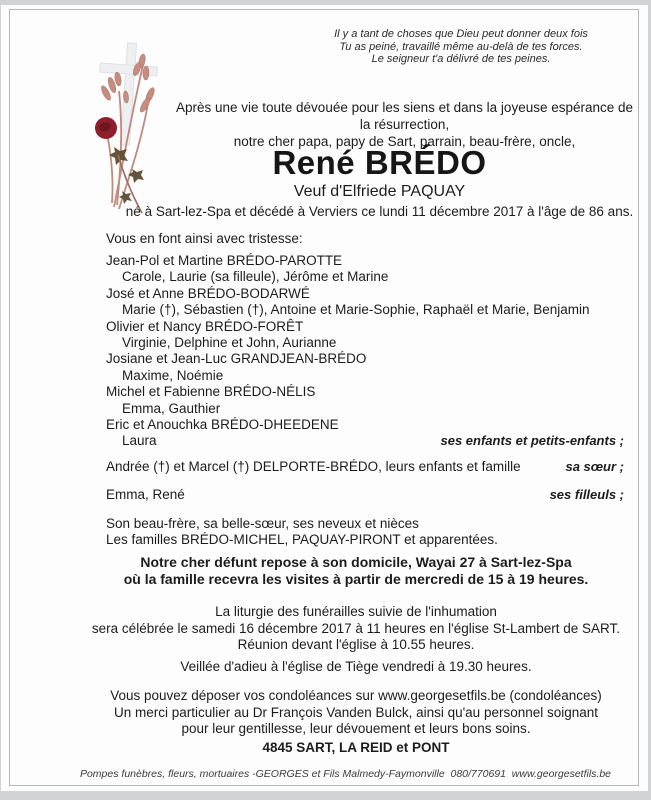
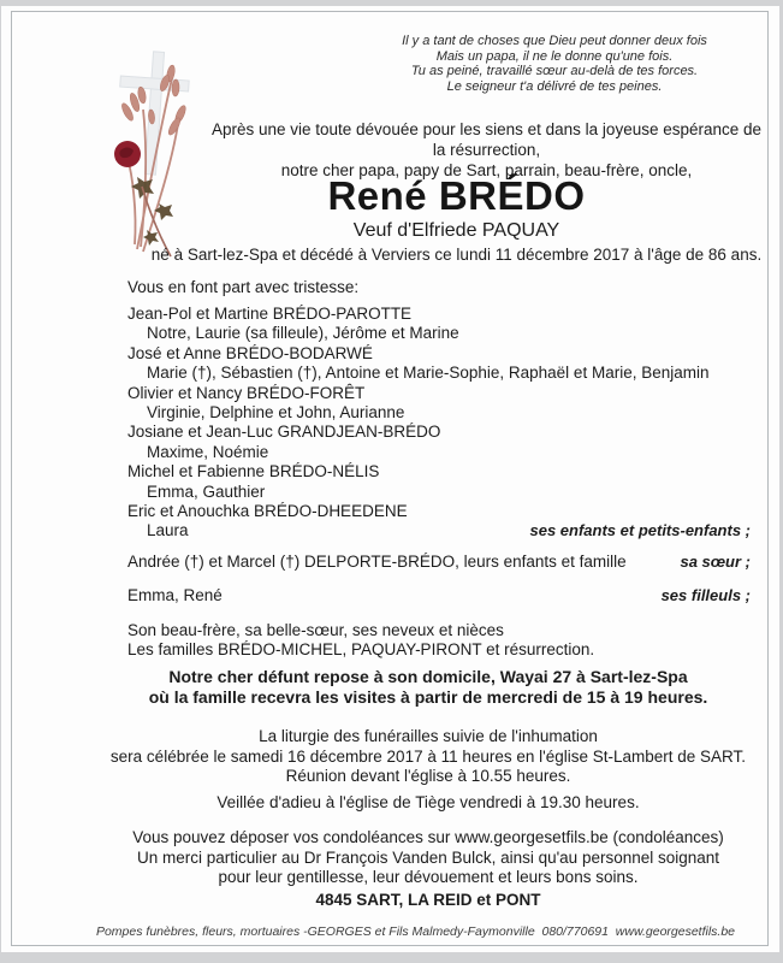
  Il y a tant de choses que Dieu peut donner deux fois
+ Mais un papa, il ne le donne qu'une fois.
- Tu as peiné, travaillé même au-delà de tes forces.
+ Tu as peiné, travaillé sœur au-delà de tes forces.
  Le seigneur t'a délivré de tes peines.
  Après une vie toute dévouée pour les siens et dans la joyeuse espérance de la résurrection,
  notre cher papa, papy de Sart, parrain, beau-frère, oncle,
  René BRÉDO
  Veuf d'Elfriede PAQUAY
  né à Sart-lez-Spa et décédé à Verviers ce lundi 11 décembre 2017 à l'âge de 86 ans.
- Vous en font ainsi avec tristesse:
+ Vous en font part avec tristesse:
  Jean-Pol et Martine BRÉDO-PAROTTE
- Carole, Laurie (sa filleule), Jérôme et Marine
+ Notre, Laurie (sa filleule), Jérôme et Marine
  José et Anne BRÉDO-BODARWÉ
  Marie (†), Sébastien (†), Antoine et Marie-Sophie, Raphaël et Marie, Benjamin
  Olivier et Nancy BRÉDO-FORÊT
  Virginie, Delphine et John, Aurianne
  Josiane et Jean-Luc GRANDJEAN-BRÉDO
  Maxime, Noémie
  Michel et Fabienne BRÉDO-NÉLIS
  Emma, Gauthier
  Eric et Anouchka BRÉDO-DHEEDENE
  Laura
  ses enfants et petits-enfants ;
  Andrée (†) et Marcel (†) DELPORTE-BRÉDO, leurs enfants et famille
  sa sœur ;
  Emma, René
  ses filleuls ;
  Son beau-frère, sa belle-sœur, ses neveux et nièces
- Les familles BRÉDO-MICHEL, PAQUAY-PIRONT et apparentées.
+ Les familles BRÉDO-MICHEL, PAQUAY-PIRONT et résurrection.
  Notre cher défunt repose à son domicile, Wayai 27 à Sart-lez-Spa
  où la famille recevra les visites à partir de mercredi de 15 à 19 heures.
  La liturgie des funérailles suivie de l'inhumation
  sera célébrée le samedi 16 décembre 2017 à 11 heures en l'église St-Lambert de SART.
  Réunion devant l'église à 10.55 heures.
  Veillée d'adieu à l'église de Tiège vendredi à 19.30 heures.
  Vous pouvez déposer vos condoléances sur www.georgesetfils.be (condoléances)
  Un merci particulier au Dr François Vanden Bulck, ainsi qu'au personnel soignant
  pour leur gentillesse, leur dévouement et leurs bons soins.
  4845 SART, LA REID et PONT
  Pompes funèbres, fleurs, mortuaires -GEORGES et Fils Malmedy-Faymonville 080/770691 www.georgesetfils.be
